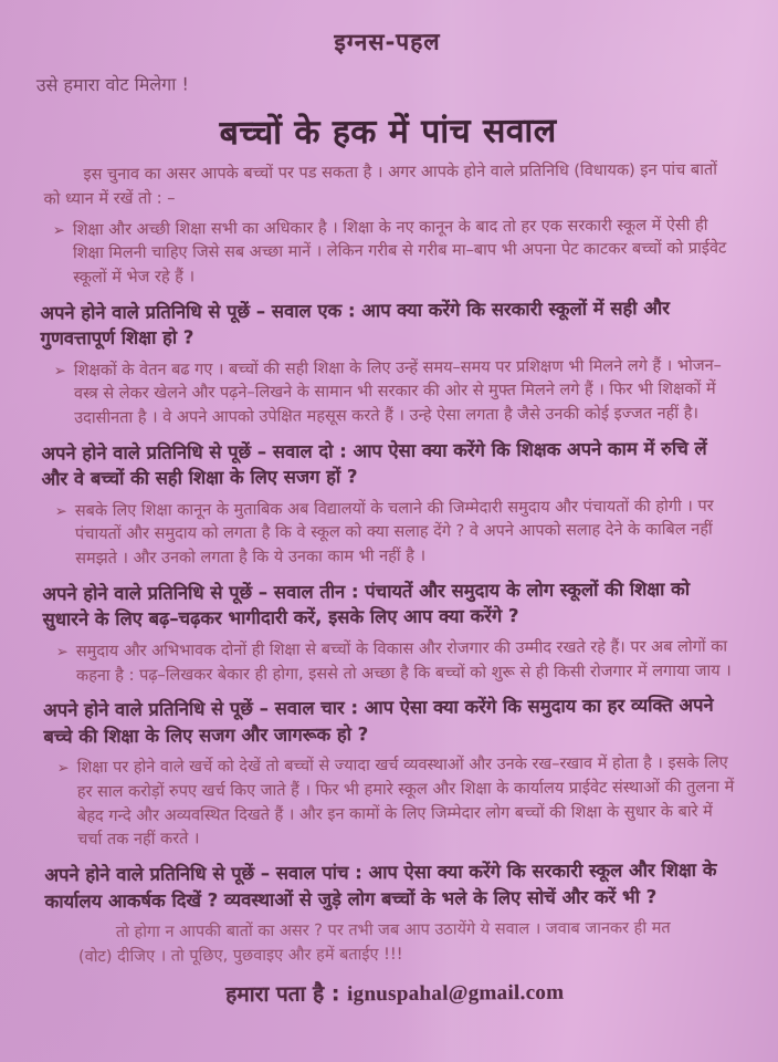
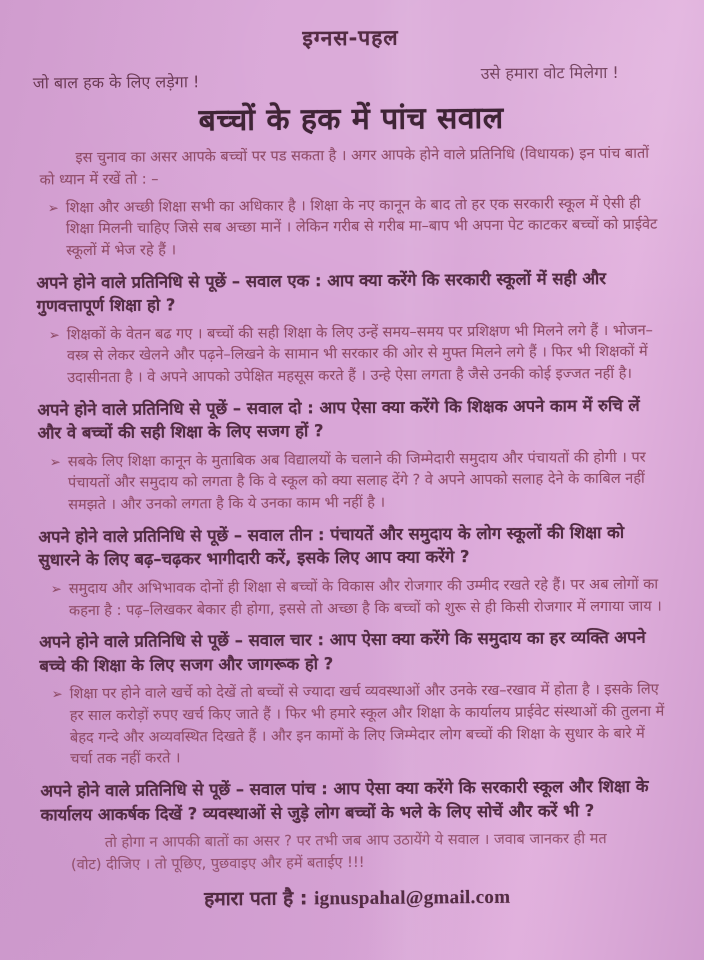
  इग्नस-पहल
+ जो बाल हक के लिए लड़ेगा !
  उसे हमारा वोट मिलेगा !
  बच्चों के हक में पांच सवाल
  इस चुनाव का असर आपके बच्चों पर पड सकता है । अगर आपके होने वाले प्रतिनिधि (विधायक) इन पांच बातों को ध्यान में रखें तो : –
  ➢
  शिक्षा और अच्छी शिक्षा सभी का अधिकार है । शिक्षा के नए कानून के बाद तो हर एक सरकारी स्कूल में ऐसी ही शिक्षा मिलनी चाहिए जिसे सब अच्छा मानें । लेकिन गरीब से गरीब मा–बाप भी अपना पेट काटकर बच्चों को प्राईवेट स्कूलों में भेज रहे हैं ।
  अपने होने वाले प्रतिनिधि से पूछें – सवाल एक : आप क्या करेंगे कि सरकारी स्कूलों में सही और गुणवत्तापूर्ण शिक्षा हो ?
  ➢
  शिक्षकों के वेतन बढ गए । बच्चों की सही शिक्षा के लिए उन्हें समय–समय पर प्रशिक्षण भी मिलने लगे हैं । भोजन–वस्त्र से लेकर खेलने और पढ़ने–लिखने के सामान भी सरकार की ओर से मुफ्त मिलने लगे हैं । फिर भी शिक्षकों में उदासीनता है । वे अपने आपको उपेक्षित महसूस करते हैं । उन्हे ऐसा लगता है जैसे उनकी कोई इज्जत नहीं है।
  अपने होने वाले प्रतिनिधि से पूछें – सवाल दो : आप ऐसा क्या करेंगे कि शिक्षक अपने काम में रुचि लें और वे बच्चों की सही शिक्षा के लिए सजग हों ?
  ➢
  सबके लिए शिक्षा कानून के मुताबिक अब विद्यालयों के चलाने की जिम्मेदारी समुदाय और पंचायतों की होगी । पर पंचायतों और समुदाय को लगता है कि वे स्कूल को क्या सलाह देंगे ? वे अपने आपको सलाह देने के काबिल नहीं समझते । और उनको लगता है कि ये उनका काम भी नहीं है ।
  अपने होने वाले प्रतिनिधि से पूछें – सवाल तीन : पंचायतें और समुदाय के लोग स्कूलों की शिक्षा को सुधारने के लिए बढ़–चढ़कर भागीदारी करें, इसके लिए आप क्या करेंगे ?
  ➢
  समुदाय और अभिभावक दोनों ही शिक्षा से बच्चों के विकास और रोजगार की उम्मीद रखते रहे हैं। पर अब लोगों का कहना है : पढ़–लिखकर बेकार ही होगा, इससे तो अच्छा है कि बच्चों को शुरू से ही किसी रोजगार में लगाया जाय ।
  अपने होने वाले प्रतिनिधि से पूछें – सवाल चार : आप ऐसा क्या करेंगे कि समुदाय का हर व्यक्ति अपने बच्चे की शिक्षा के लिए सजग और जागरूक हो ?
  ➢
  शिक्षा पर होने वाले खर्चे को देखें तो बच्चों से ज्यादा खर्च व्यवस्थाओं और उनके रख–रखाव में होता है । इसके लिए हर साल करोड़ों रुपए खर्च किए जाते हैं । फिर भी हमारे स्कूल और शिक्षा के कार्यालय प्राईवेट संस्थाओं की तुलना में बेहद गन्दे और अव्यवस्थित दिखते हैं । और इन कामों के लिए जिम्मेदार लोग बच्चों की शिक्षा के सुधार के बारे में चर्चा तक नहीं करते ।
  अपने होने वाले प्रतिनिधि से पूछें – सवाल पांच : आप ऐसा क्या करेंगे कि सरकारी स्कूल और शिक्षा के कार्यालय आकर्षक दिखें ? व्यवस्थाओं से जुड़े लोग बच्चों के भले के लिए सोचें और करें भी ?
  तो होगा न आपकी बातों का असर ? पर तभी जब आप उठायेंगे ये सवाल । जवाब जानकर ही मत (वोट) दीजिए । तो पूछिए, पुछवाइए और हमें बताईए !!!
  हमारा पता है : ignuspahal@gmail.com
